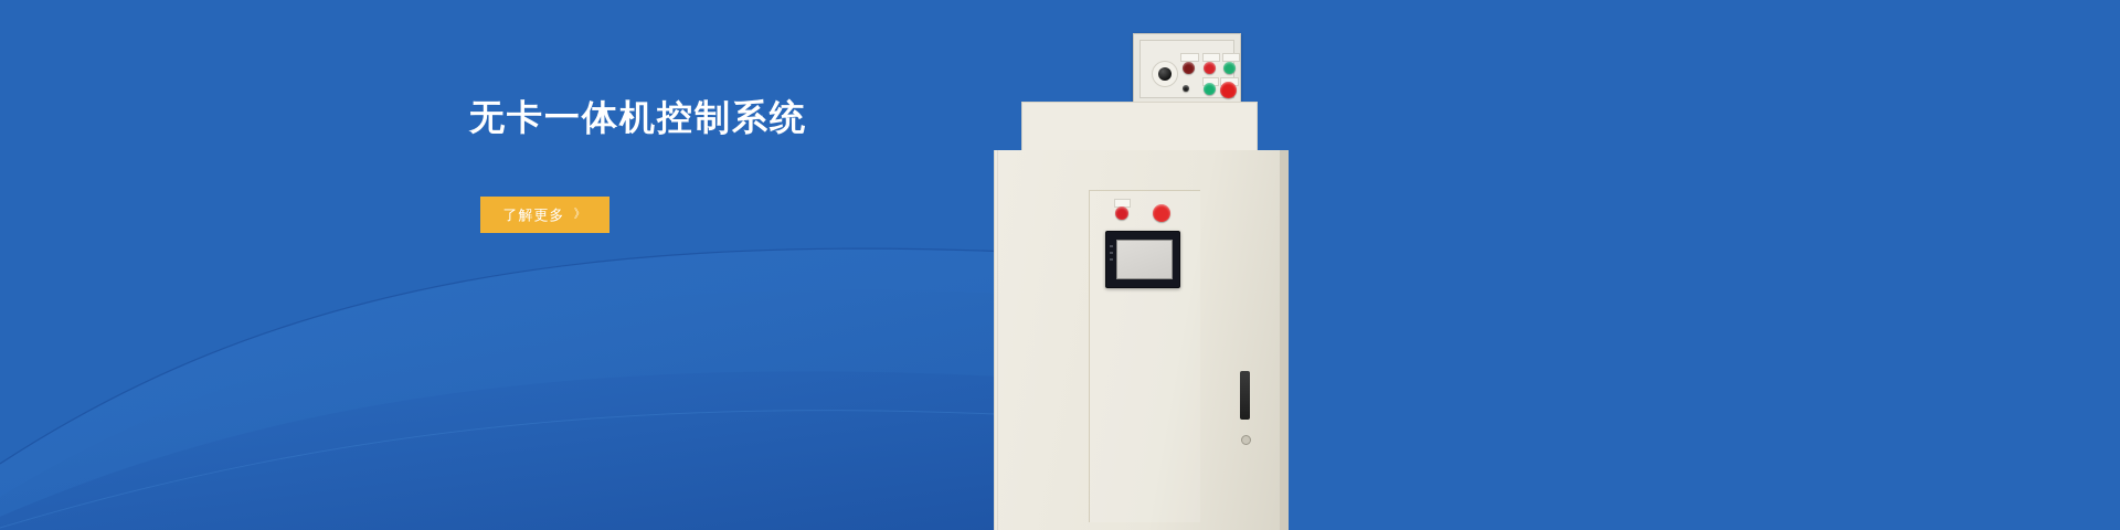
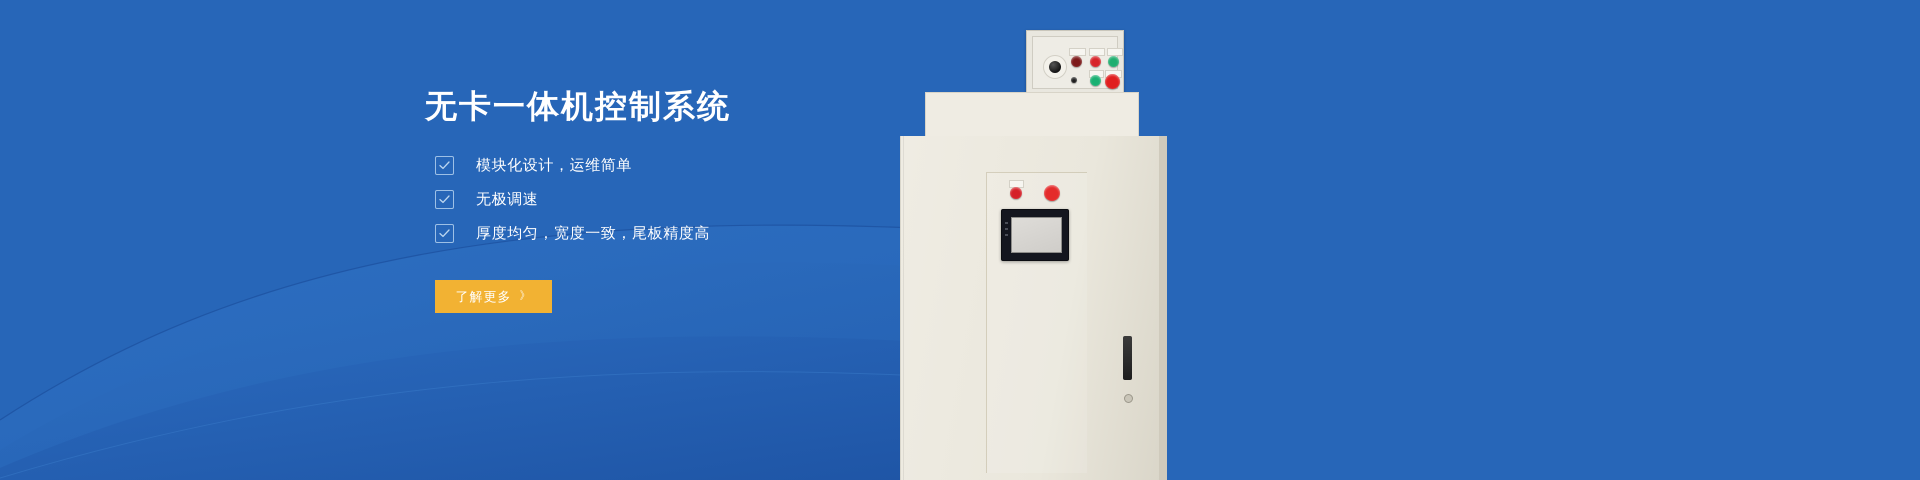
  无卡一体机控制系统
+ 模块化设计，运维简单
+ 无极调速
+ 厚度均匀，宽度一致，尾板精度高
  了解更多
  》
